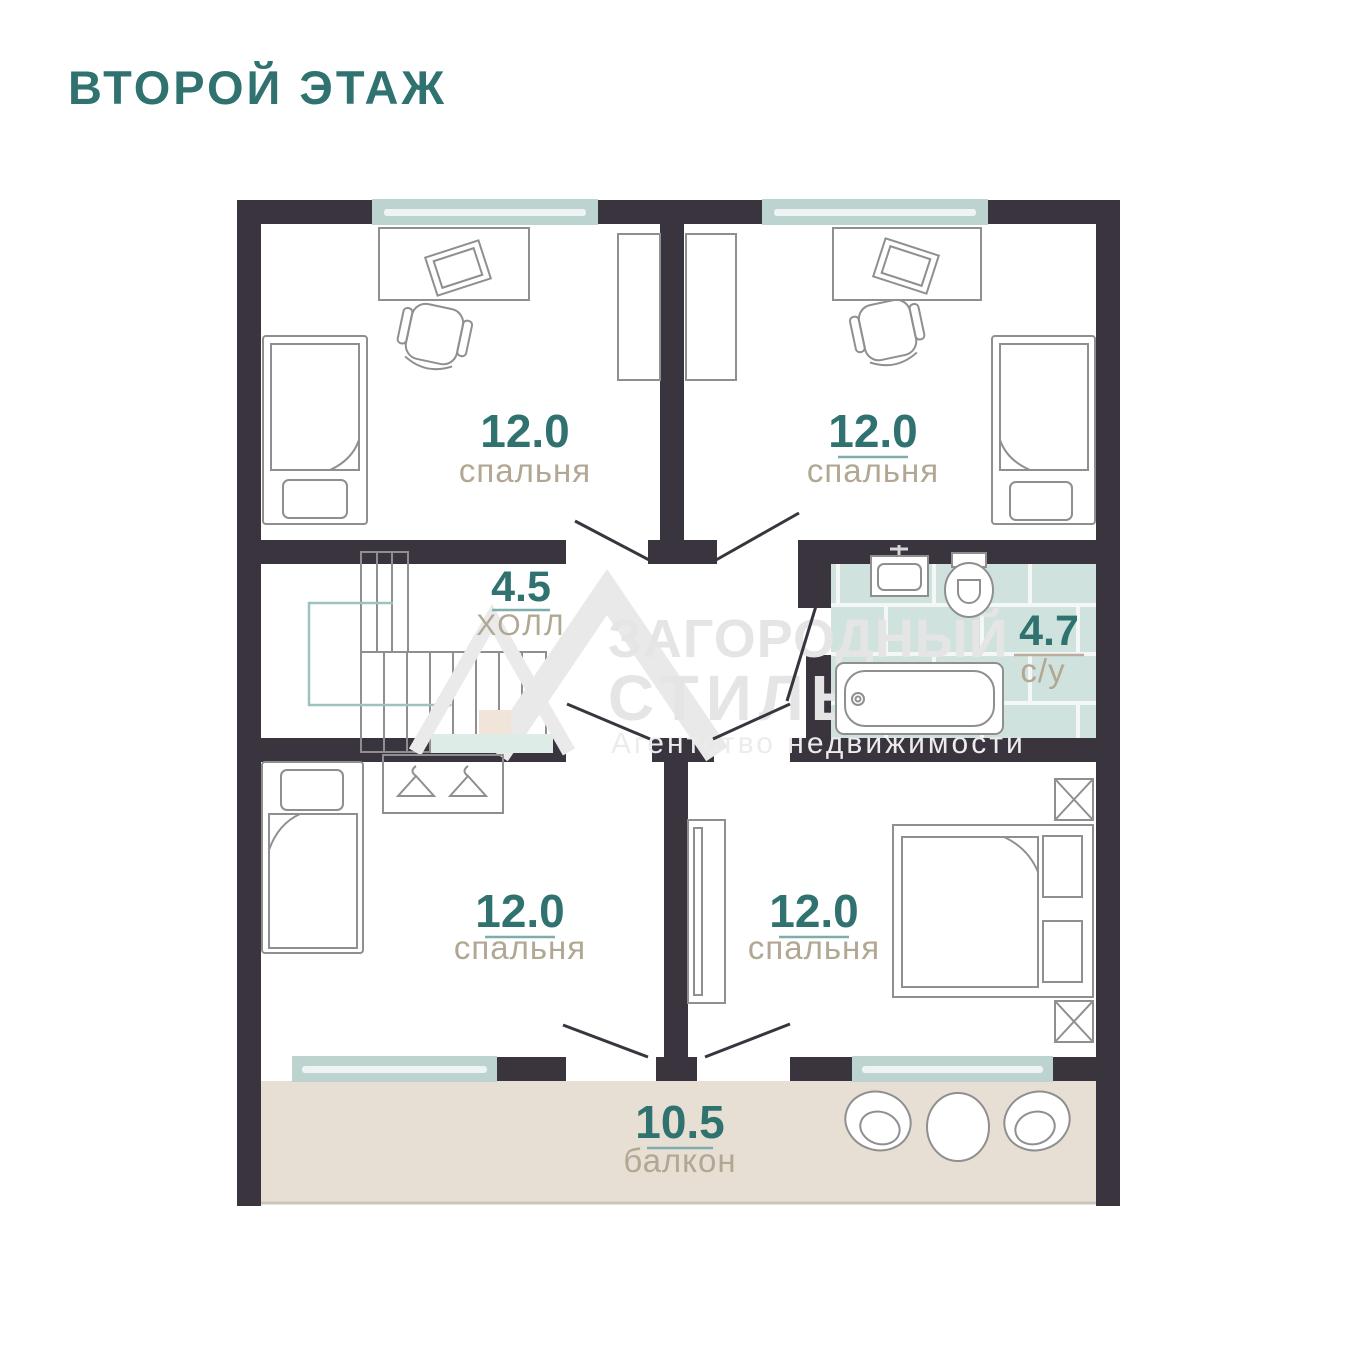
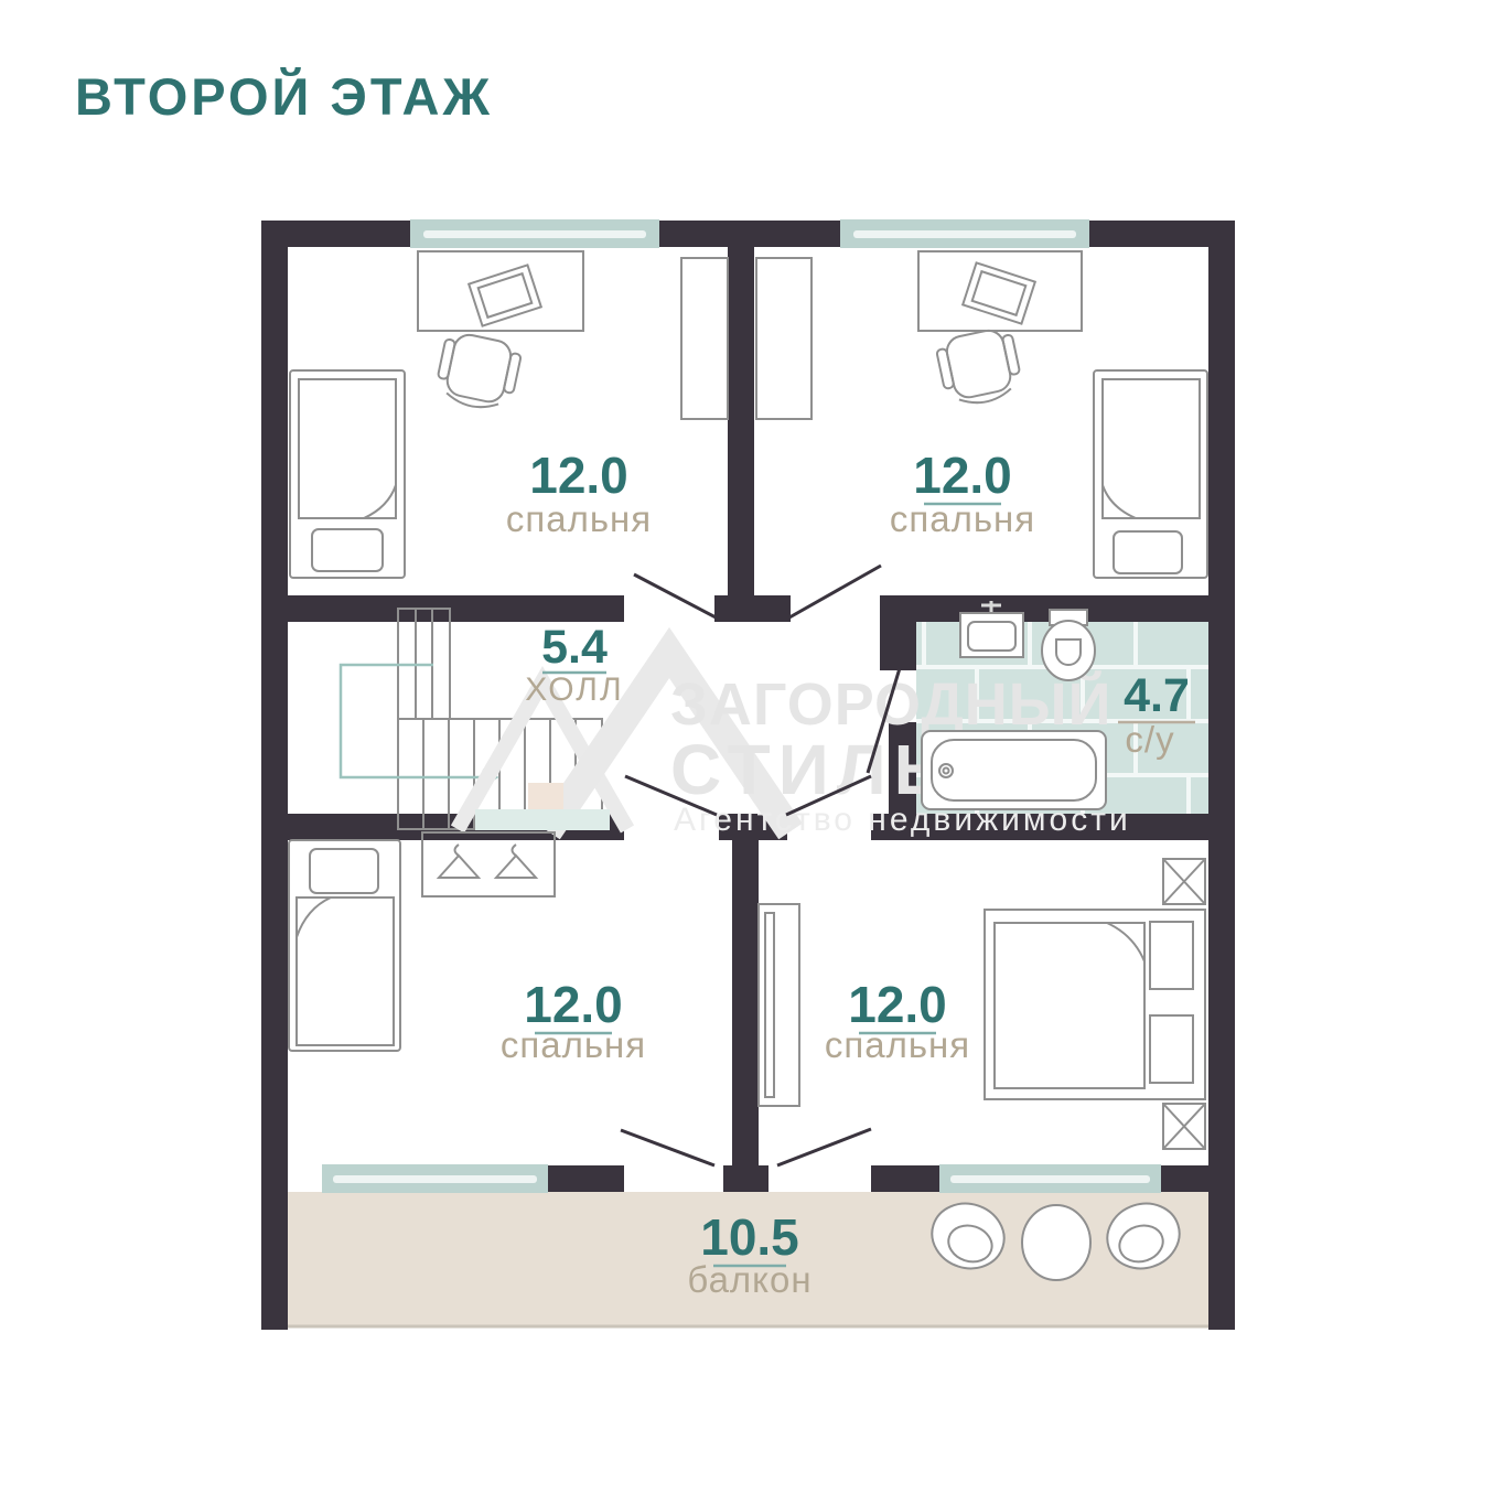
  ВТОРОЙ ЭТАЖ
  ЗАГОРОДНЫЙ
  СТИЛ
  Агентство недвижимости
  12.0
  спальня
  12.0
  спальня
- 4.5
+ 5.4
  ХОЛЛ
  4.7
  с/у
  12.0
  спальня
  12.0
  спальня
  10.5
  балкон
